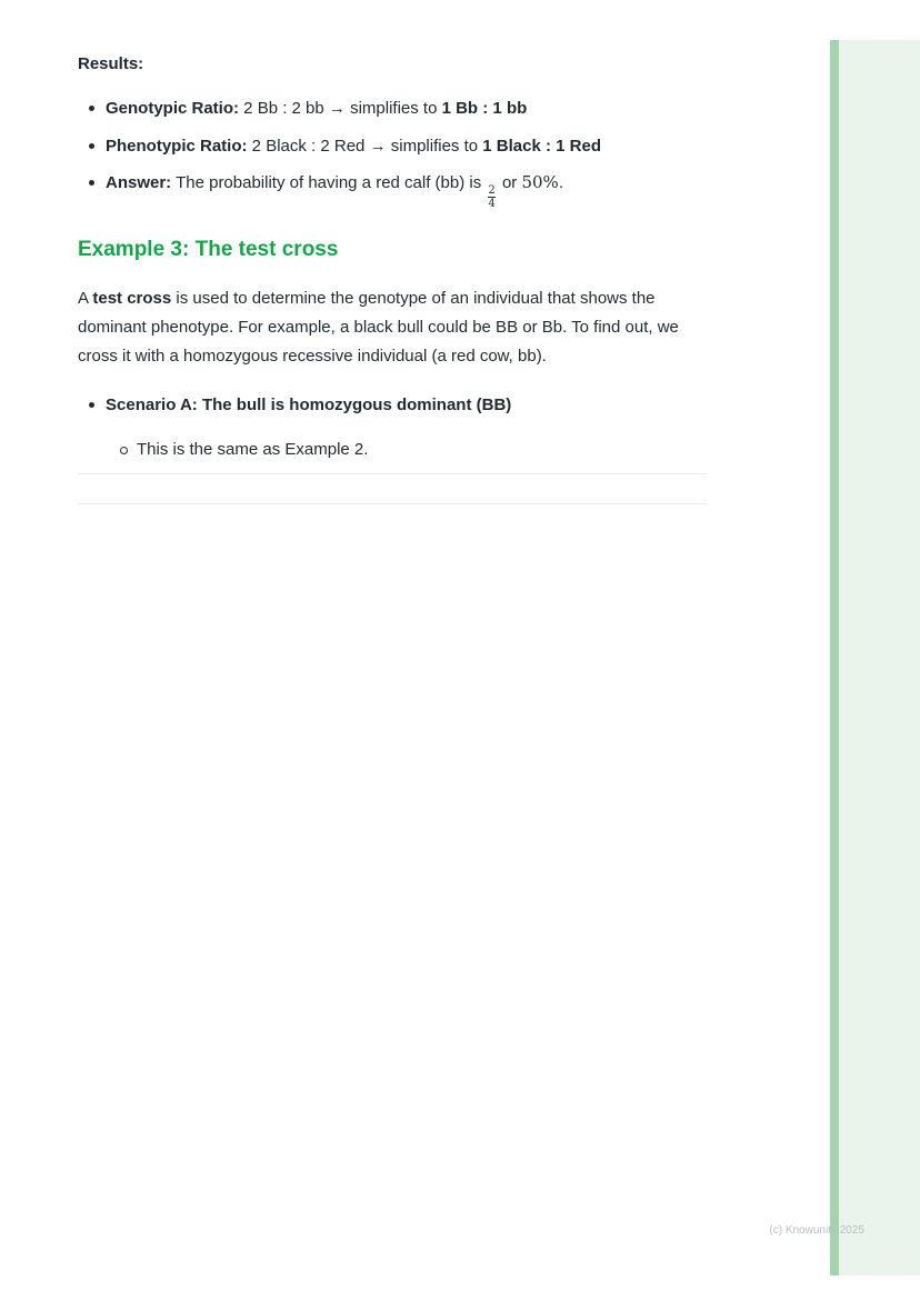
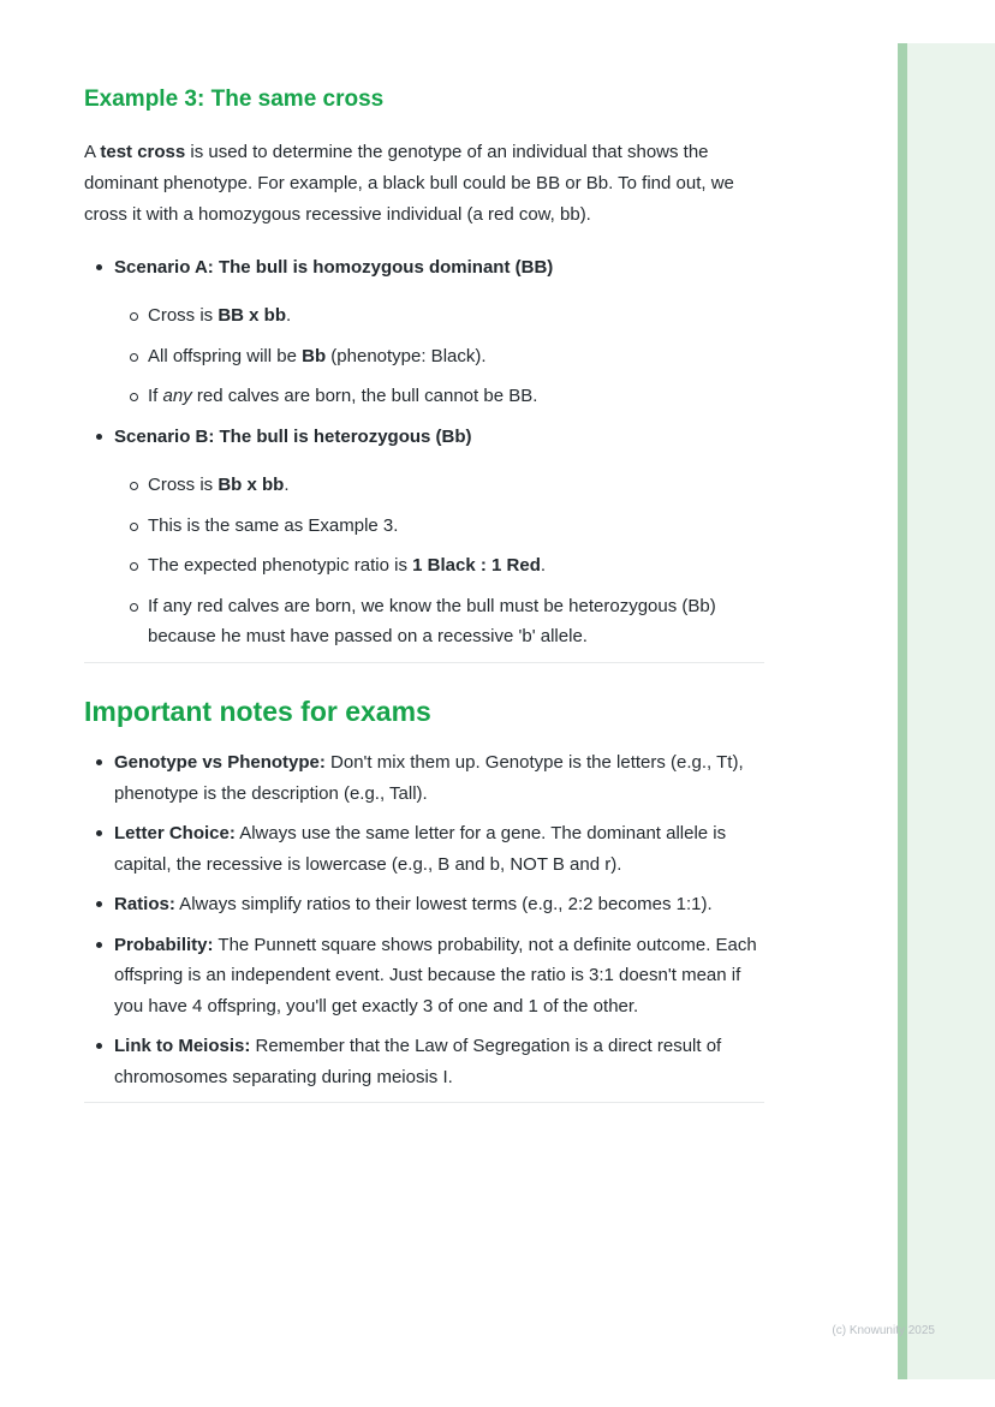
- Results:
- Genotypic Ratio: 2 Bb : 2 bb → simplifies to 1 Bb : 1 bb
- Phenotypic Ratio: 2 Black : 2 Red → simplifies to 1 Black : 1 Red
- Answer: The probability of having a red calf (bb) is
- 2
- 4
- or 50%.
- Example 3: The test cross
+ Example 3: The same cross
  A test cross is used to determine the genotype of an individual that shows the dominant phenotype. For example, a black bull could be BB or Bb. To find out, we cross it with a homozygous recessive individual (a red cow, bb).
  Scenario A: The bull is homozygous dominant (BB)
+ Cross is BB x bb.
+ All offspring will be Bb (phenotype: Black).
+ If any red calves are born, the bull cannot be BB.
+ Scenario B: The bull is heterozygous (Bb)
+ Cross is Bb x bb.
- This is the same as Example 2.
+ This is the same as Example 3.
+ The expected phenotypic ratio is 1 Black : 1 Red.
+ If any red calves are born, we know the bull must be heterozygous (Bb) because he must have passed on a recessive 'b' allele.
+ Important notes for exams
+ Genotype vs Phenotype: Don't mix them up. Genotype is the letters (e.g., Tt), phenotype is the description (e.g., Tall).
+ Letter Choice: Always use the same letter for a gene. The dominant allele is capital, the recessive is lowercase (e.g., B and b, NOT B and r).
+ Ratios: Always simplify ratios to their lowest terms (e.g., 2:2 becomes 1:1).
+ Probability: The Punnett square shows probability, not a definite outcome. Each offspring is an independent event. Just because the ratio is 3:1 doesn't mean if you have 4 offspring, you'll get exactly 3 of one and 1 of the other.
+ Link to Meiosis: Remember that the Law of Segregation is a direct result of chromosomes separating during meiosis I.
  (c) Knowunity 2025
